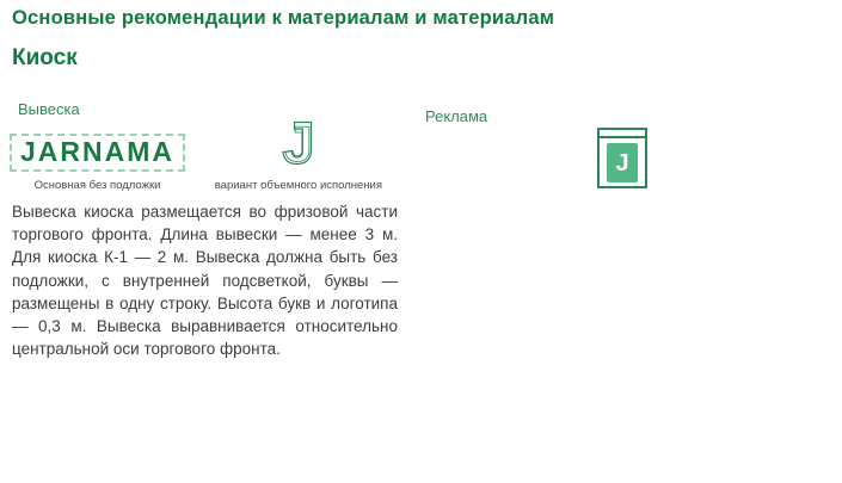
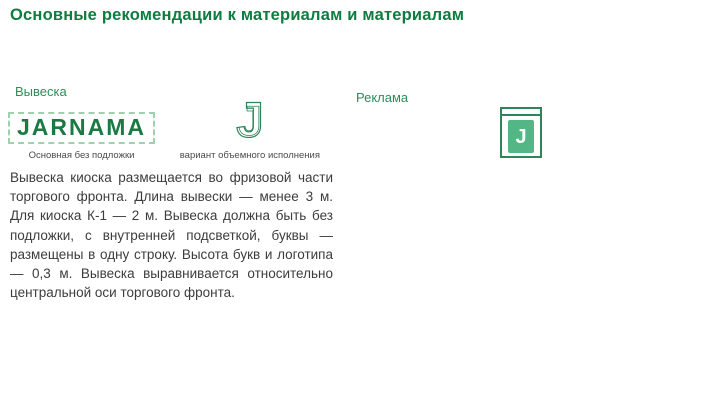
  Основные рекомендации к материалам и материалам
- Киоск
  Вывеска
  JARNAMA
  Основная без подложки
  J
  J
  вариант объемного исполнения
  Вывеска киоска размещается во фризовой части торгового фронта. Длина вывески — менее 3 м. Для киоска К-1 — 2 м. Вывеска должна быть без подложки, с внутренней подсветкой, буквы — размещены в одну строку. Высота букв и логотипа — 0,3 м. Вывеска выравнивается относительно центральной оси торгового фронта.
  Реклама
  J
